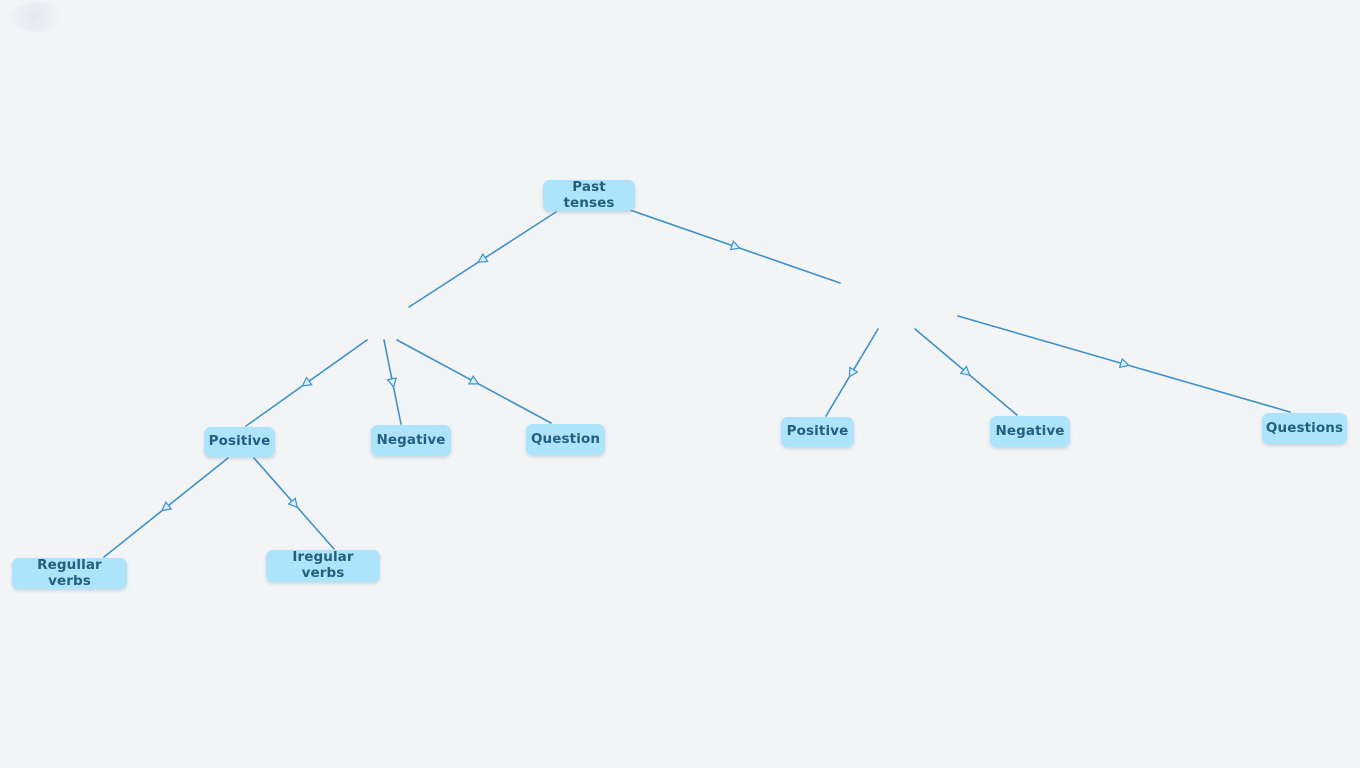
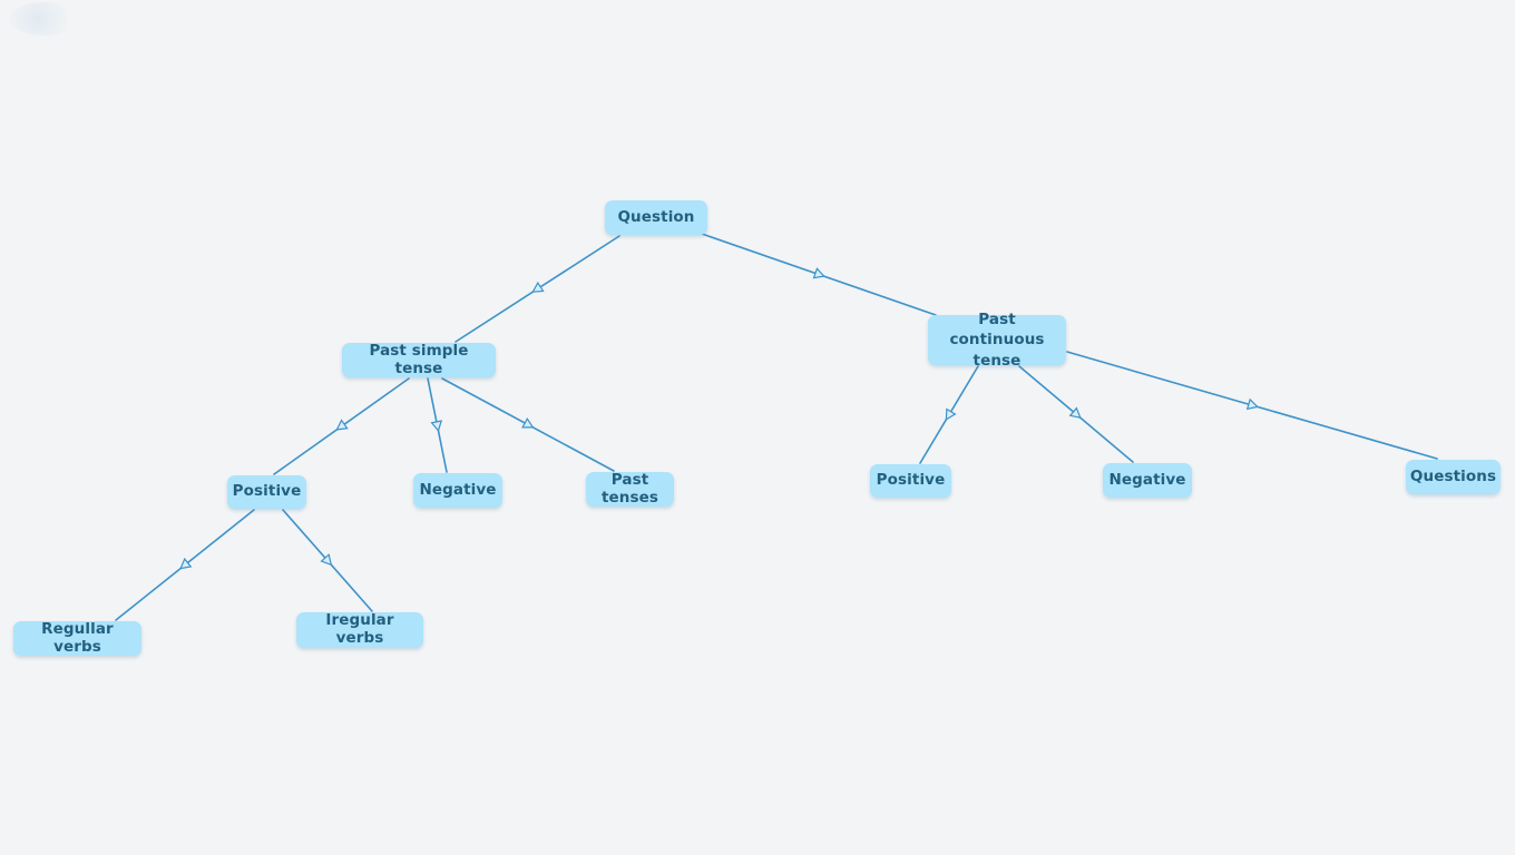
- Past tenses
+ Question
+ Past simple tense
+ Past continuous tense
  Positive
  Negative
- Question
+ Past tenses
  Positive
  Negative
  Questions
  Regullar verbs
  Iregular verbs
